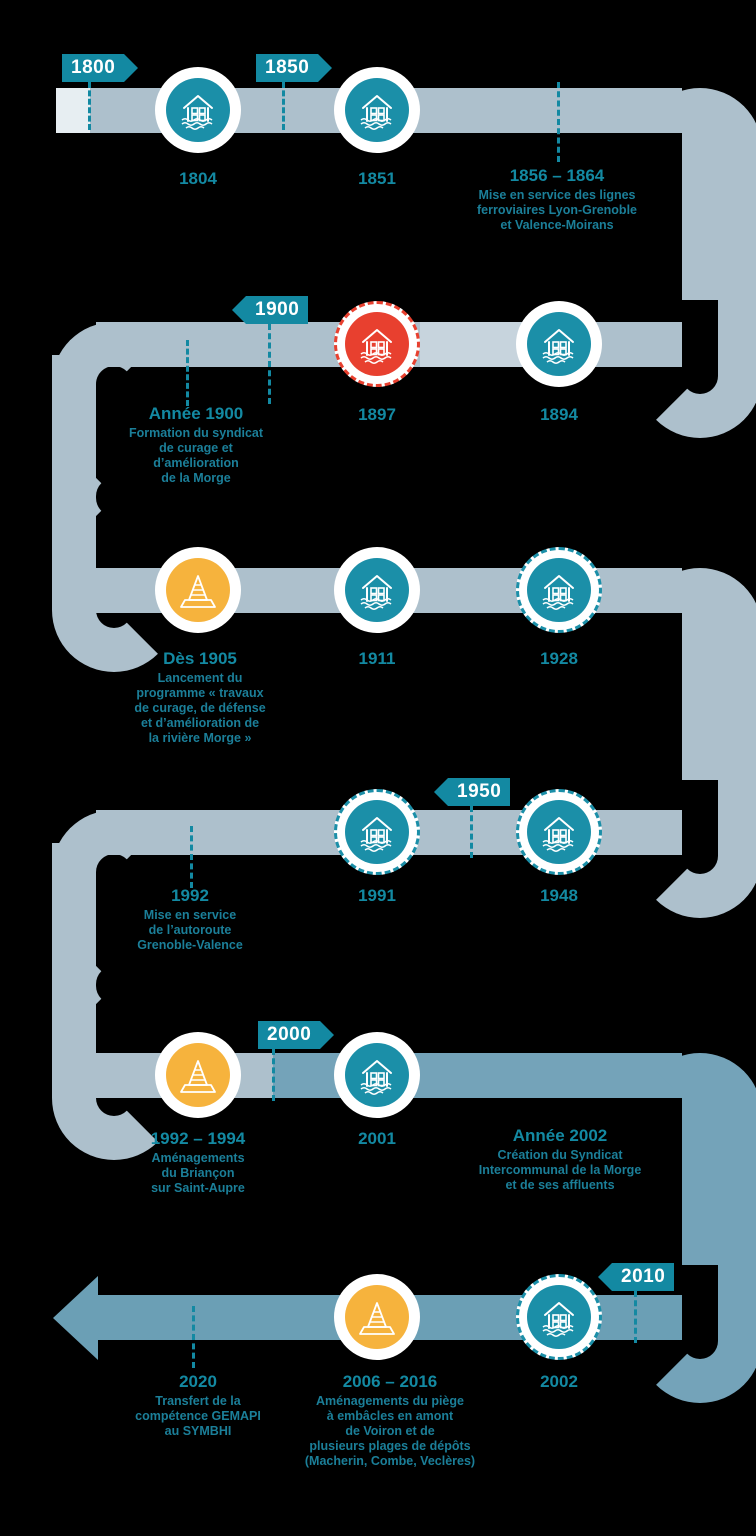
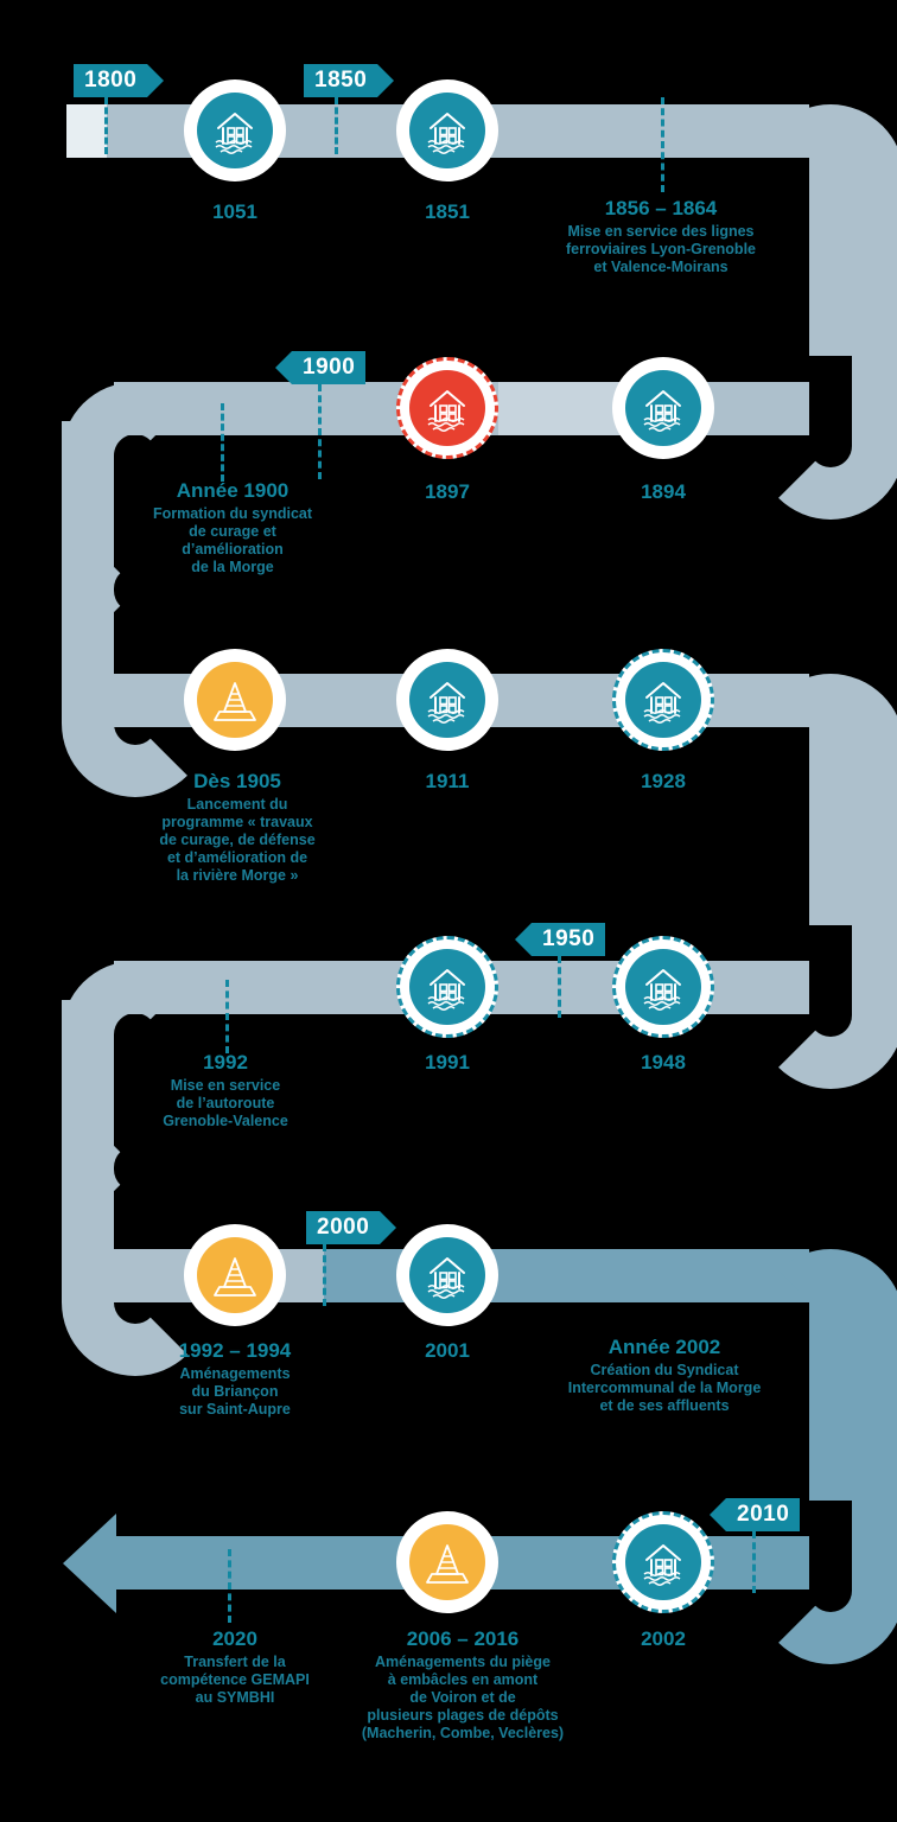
  1800
  1850
- 1804
+ 1051
  1851
  1856 – 1864
  Mise en service des lignes
  ferroviaires Lyon-Grenoble
  et Valence-Moirans
  1900
  1897
  1894
  Année 1900
  Formation du syndicat
  de curage et
  d’amélioration
  de la Morge
  Dès 1905
  Lancement du
  programme « travaux
  de curage, de défense
  et d’amélioration de
  la rivière Morge »
  1911
  1928
  1950
  1991
  1948
  1992
  Mise en service
  de l’autoroute
  Grenoble-Valence
  2000
  1992 – 1994
  Aménagements
  du Briançon
  sur Saint-Aupre
  2001
  Année 2002
  Création du Syndicat
  Intercommunal de la Morge
  et de ses affluents
  2010
  2006 – 2016
  Aménagements du piège
  à embâcles en amont
  de Voiron et de
  plusieurs plages de dépôts
  (Macherin, Combe, Veclères)
  2002
  2020
  Transfert de la
  compétence GEMAPI
  au SYMBHI
